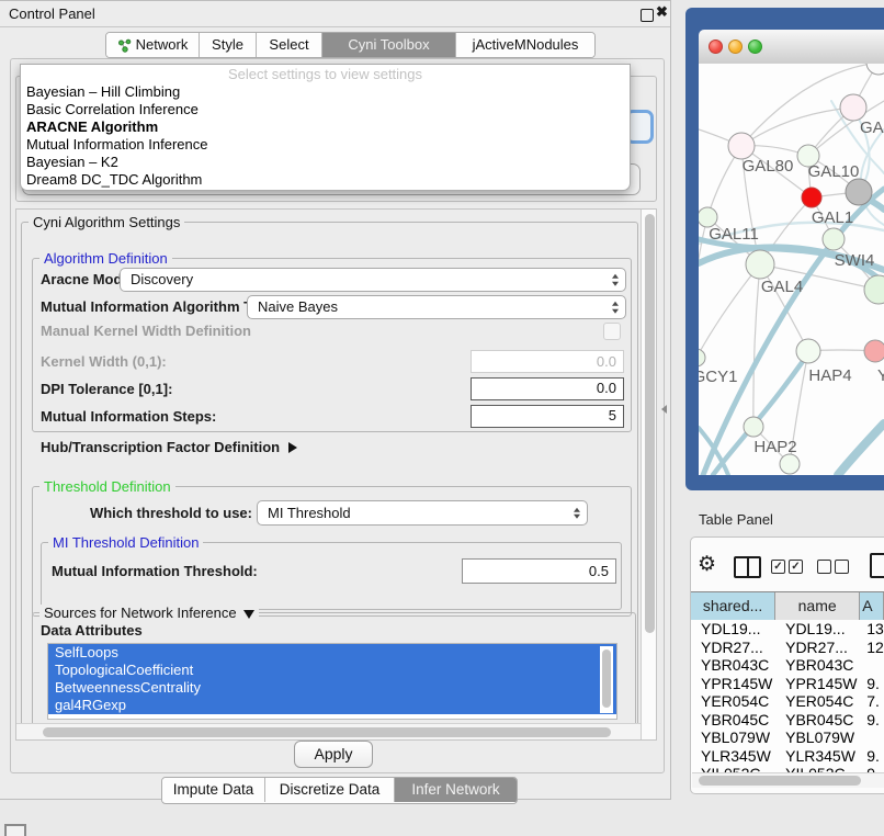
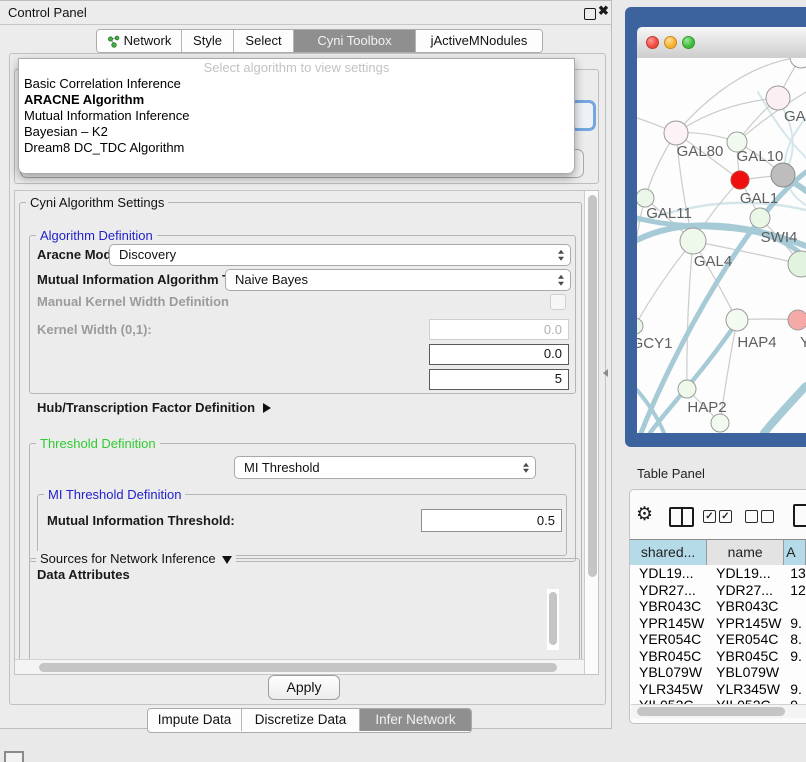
  Control Panel
  ✖
  Network
  Style
  Select
  Cyni Toolbox
  jActiveMNodules
- Select settings to view settings
+ Select algorithm to view settings
- Bayesian – Hill Climbing
  Basic Correlation Inference
  ARACNE Algorithm
  Mutual Information Inference
  Bayesian – K2
  Dream8 DC_TDC Algorithm
  Cyni Algorithm Settings
  Algorithm Definition
  Aracne Mod
  Discovery
  Mutual Information Algorithm
  Naive Bayes
  Manual Kernel Width Definition
  Kernel Width (0,1):
  0.0
- DPI Tolerance [0,1]:
  0.0
- Mutual Information Steps:
  5
  Hub/Transcription Factor Definition
  Threshold Definition
- Which threshold to use:
  MI Threshold
  MI Threshold Definition
  Mutual Information Threshold:
  0.5
  Sources for Network Inference
  Data Attributes
- SelfLoops
- TopologicalCoefficient
- BetweennessCentrality
- gal4RGexp
  Apply
  Impute Data
  Discretize Data
  Infer Network
  GAL80
  GAL10
  GAL1
  GAL11
  SWI4
  GAL4
  HAP4
  Y
  GCY1
  HAP2
  Table Panel
  ⚙
  ✓
  ✓
  shared...
  name
  A
  YDL19...
  YDL19...
  13
  YDR27...
  YDR27...
  12
  YBR043C
  YBR043C
  YPR145W
  YPR145W
  9.
  YER054C
  YER054C
- 7.
+ 8.
  YBR045C
  YBR045C
  9.
  YBL079W
  YBL079W
  YLR345W
  YLR345W
  9.
